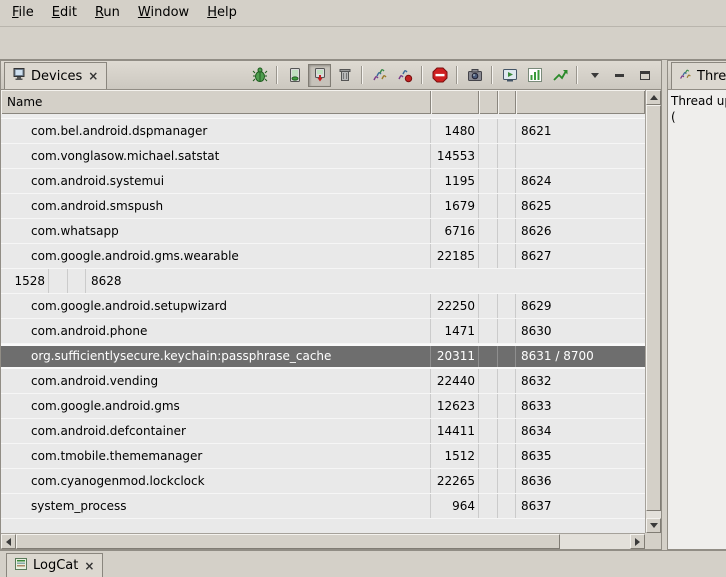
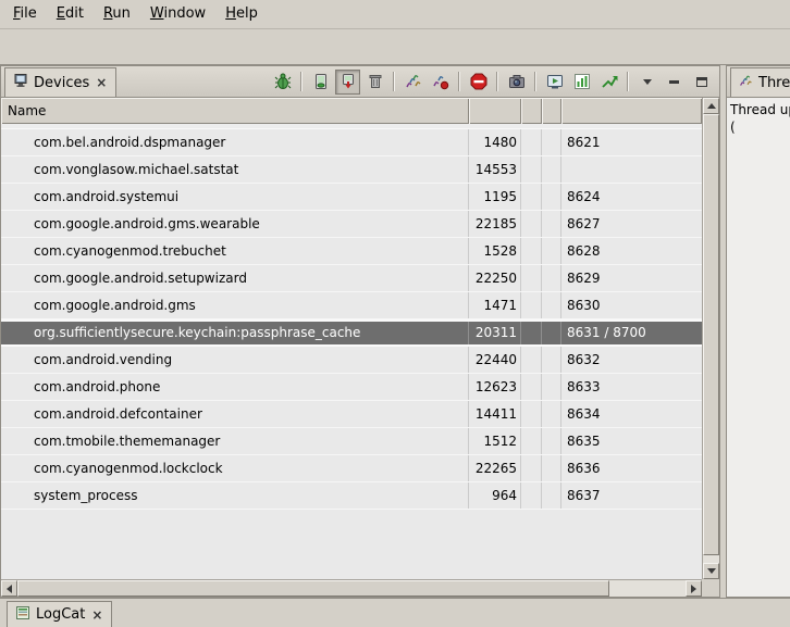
  File
  Edit
  Run
  Window
  Help
  Devices
  ×
  Name
  com.bel.android.dspmanager
  1480
  8621
  com.vonglasow.michael.satstat
  14553
  com.android.systemui
  1195
  8624
- com.android.smspush
- 1679
- 8625
- com.whatsapp
- 6716
- 8626
  com.google.android.gms.wearable
  22185
  8627
+ com.cyanogenmod.trebuchet
  1528
  8628
  com.google.android.setupwizard
  22250
  8629
- com.android.phone
+ com.google.android.gms
  1471
  8630
  org.sufficientlysecure.keychain:passphrase_cache
  20311
  8631 / 8700
  com.android.vending
  22440
  8632
- com.google.android.gms
+ com.android.phone
  12623
  8633
  com.android.defcontainer
  14411
  8634
  com.tmobile.thememanager
  1512
  8635
  com.cyanogenmod.lockclock
  22265
  8636
  system_process
  964
  8637
  Thread u
  (
  LogCat
  ×
